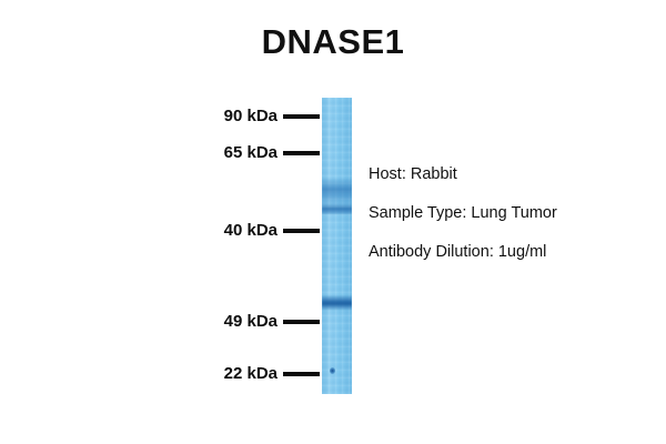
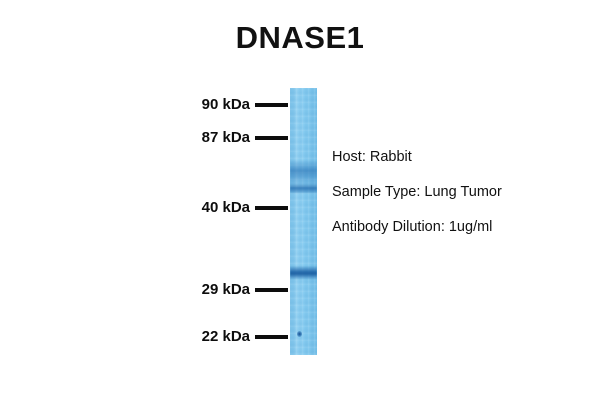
  DNASE1
  90 kDa
- 65 kDa
+ 87 kDa
  40 kDa
- 49 kDa
+ 29 kDa
  22 kDa
  Host: Rabbit
  Sample Type: Lung Tumor
  Antibody Dilution: 1ug/ml
